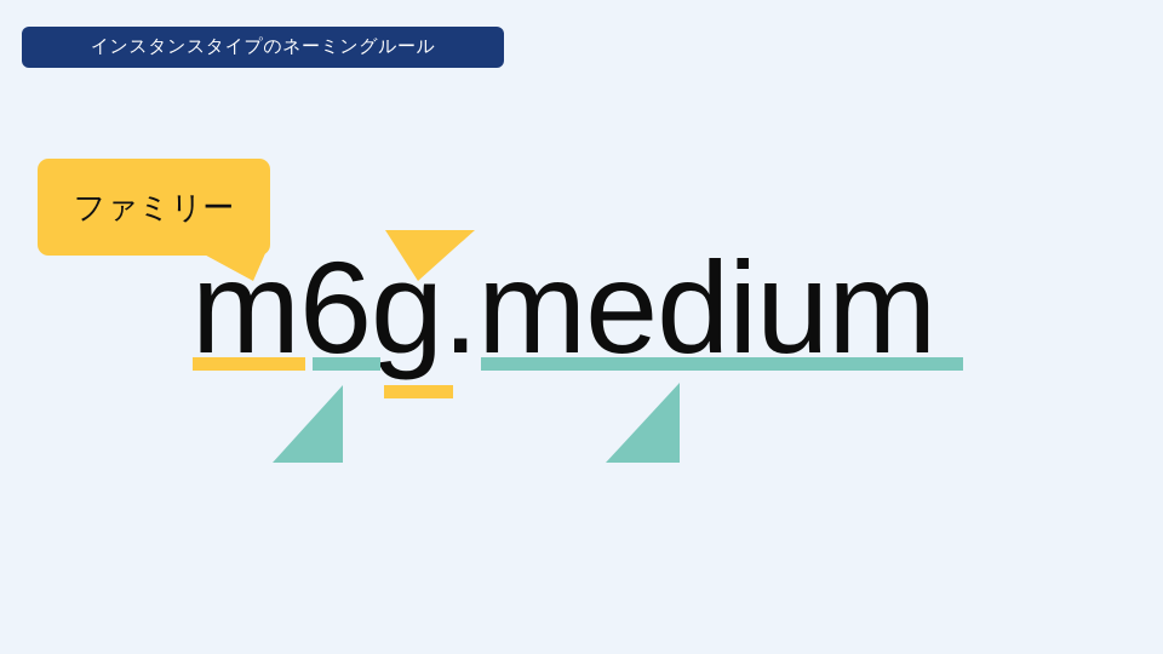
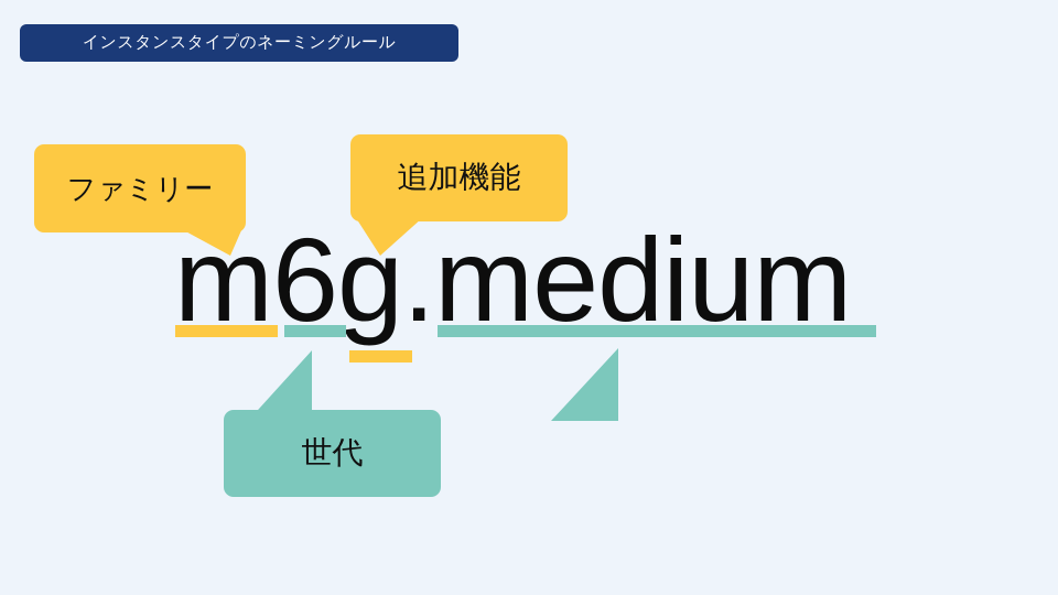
  インスタンスタイプのネーミングルール
  m6g.medium
  ファミリー
+ 追加機能
+ 世代
